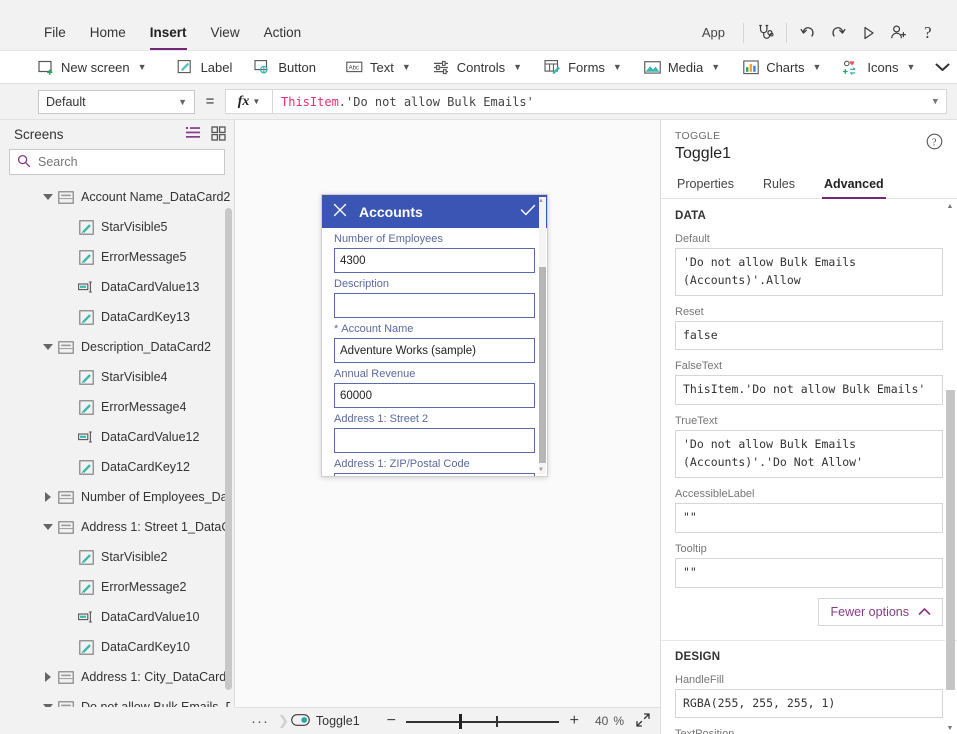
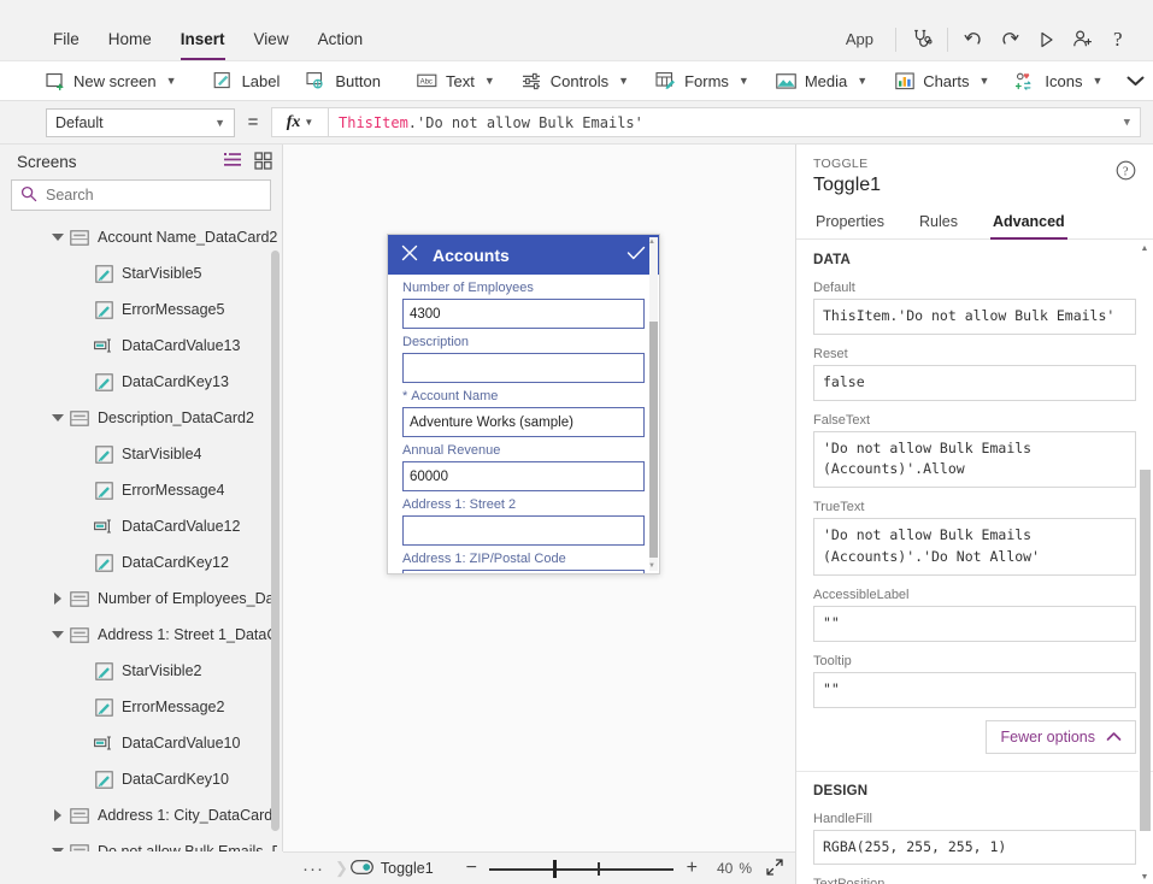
  File
  Home
  Insert
  View
  Action
  App
  ?
  New screen
  ▼
  Label
  Button
  Text
  ▼
  Controls
  ▼
  Forms
  ▼
  Media
  ▼
  Charts
  ▼
  Icons
  ▼
  Default
  ▼
  =
  fx
  ▼
  ThisItem
  .'Do not allow Bulk Emails'
  ▼
  Screens
  Search
  Account Name_DataCard2
  StarVisible5
  ErrorMessage5
  DataCardValue13
  DataCardKey13
  Description_DataCard2
  StarVisible4
  ErrorMessage4
  DataCardValue12
  DataCardKey12
  Number of Employees_D
  Address 1: Street 1_Data
  StarVisible2
  ErrorMessage2
  DataCardValue10
  DataCardKey10
  Address 1: City_DataCard
  Accounts
  Number of Employees
  4300
  Description
  * Account Name
  Adventure Works (sample)
  Annual Revenue
  60000
  Address 1: Street 2
  Address 1: ZIP/Postal Code
  TOGGLE
  Toggle1
  ?
  Properties
  Rules
  Advanced
  DATA
  Default
- 'Do not allow Bulk Emails (Accounts)'.Allow
+ ThisItem.'Do not allow Bulk Emails'
  Reset
  false
  FalseText
- ThisItem.'Do not allow Bulk Emails'
+ 'Do not allow Bulk Emails (Accounts)'.Allow
  TrueText
  'Do not allow Bulk Emails (Accounts)'.'Do Not Allow'
  AccessibleLabel
  ""
  Tooltip
  ""
  Fewer options
  DESIGN
  HandleFill
  RGBA(255, 255, 255, 1)
  ···
  ❯
  Toggle1
  −
  +
  40
  %
